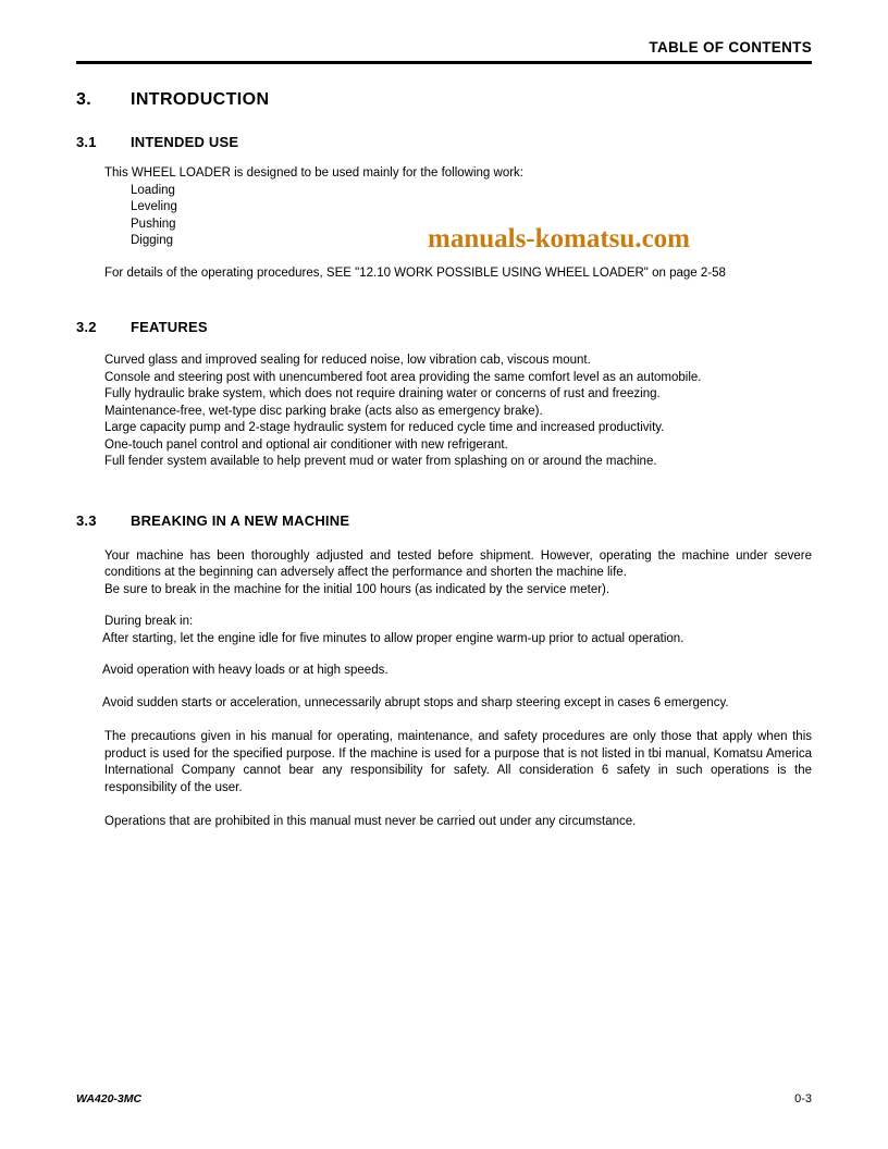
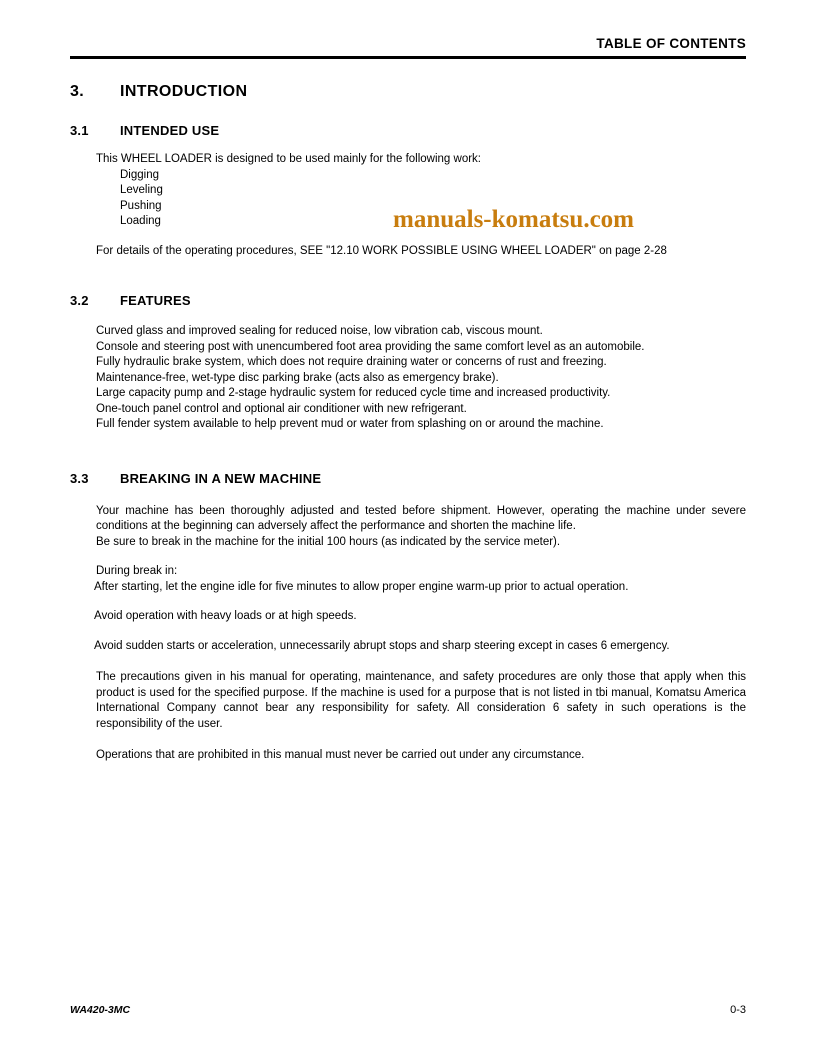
  TABLE OF CONTENTS
  3.
  INTRODUCTION
  3.1
  INTENDED USE
  This WHEEL LOADER is designed to be used mainly for the following work:
- Loading
+ Digging
  Leveling
  Pushing
- Digging
+ Loading
- For details of the operating procedures, SEE "12.10 WORK POSSIBLE USING WHEEL LOADER" on page 2-58
+ For details of the operating procedures, SEE "12.10 WORK POSSIBLE USING WHEEL LOADER" on page 2-28
  3.2
  FEATURES
  Curved glass and improved sealing for reduced noise, low vibration cab, viscous mount.
  Console and steering post with unencumbered foot area providing the same comfort level as an automobile.
  Fully hydraulic brake system, which does not require draining water or concerns of rust and freezing.
  Maintenance-free, wet-type disc parking brake (acts also as emergency brake).
  Large capacity pump and 2-stage hydraulic system for reduced cycle time and increased productivity.
  One-touch panel control and optional air conditioner with new refrigerant.
  Full fender system available to help prevent mud or water from splashing on or around the machine.
  3.3
  BREAKING IN A NEW MACHINE
  Your machine has been thoroughly adjusted and tested before shipment. However, operating the machine under severe conditions at the beginning can adversely affect the performance and shorten the machine life.
  Be sure to break in the machine for the initial 100 hours (as indicated by the service meter).
  During break in:
  After starting, let the engine idle for five minutes to allow proper engine warm-up prior to actual operation.
  Avoid operation with heavy loads or at high speeds.
  Avoid sudden starts or acceleration, unnecessarily abrupt stops and sharp steering except in cases 6 emergency.
  The precautions given in his manual for operating, maintenance, and safety procedures are only those that apply when this product is used for the specified purpose. If the machine is used for a purpose that is not listed in tbi manual, Komatsu America International Company cannot bear any responsibility for safety. All consideration 6 safety in such operations is the responsibility of the user.
  Operations that are prohibited in this manual must never be carried out under any circumstance.
  manuals-komatsu.com
  WA420-3MC
  0-3
